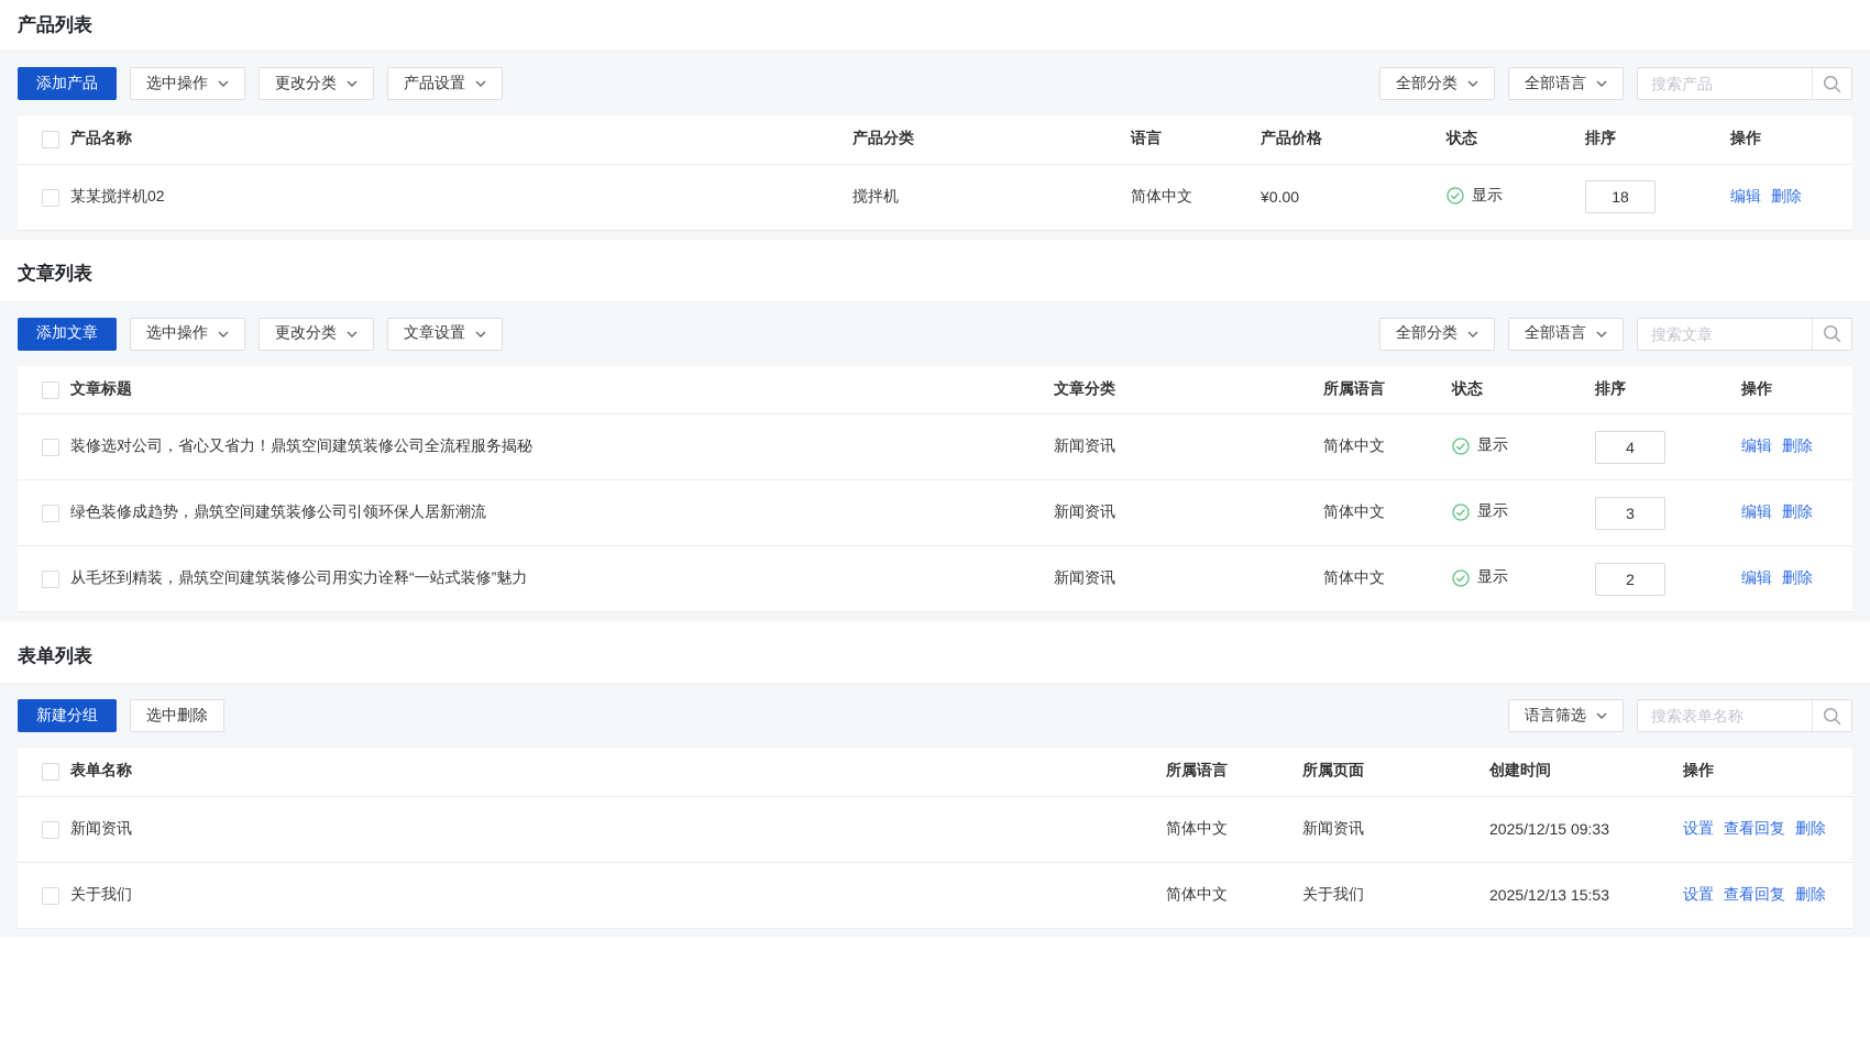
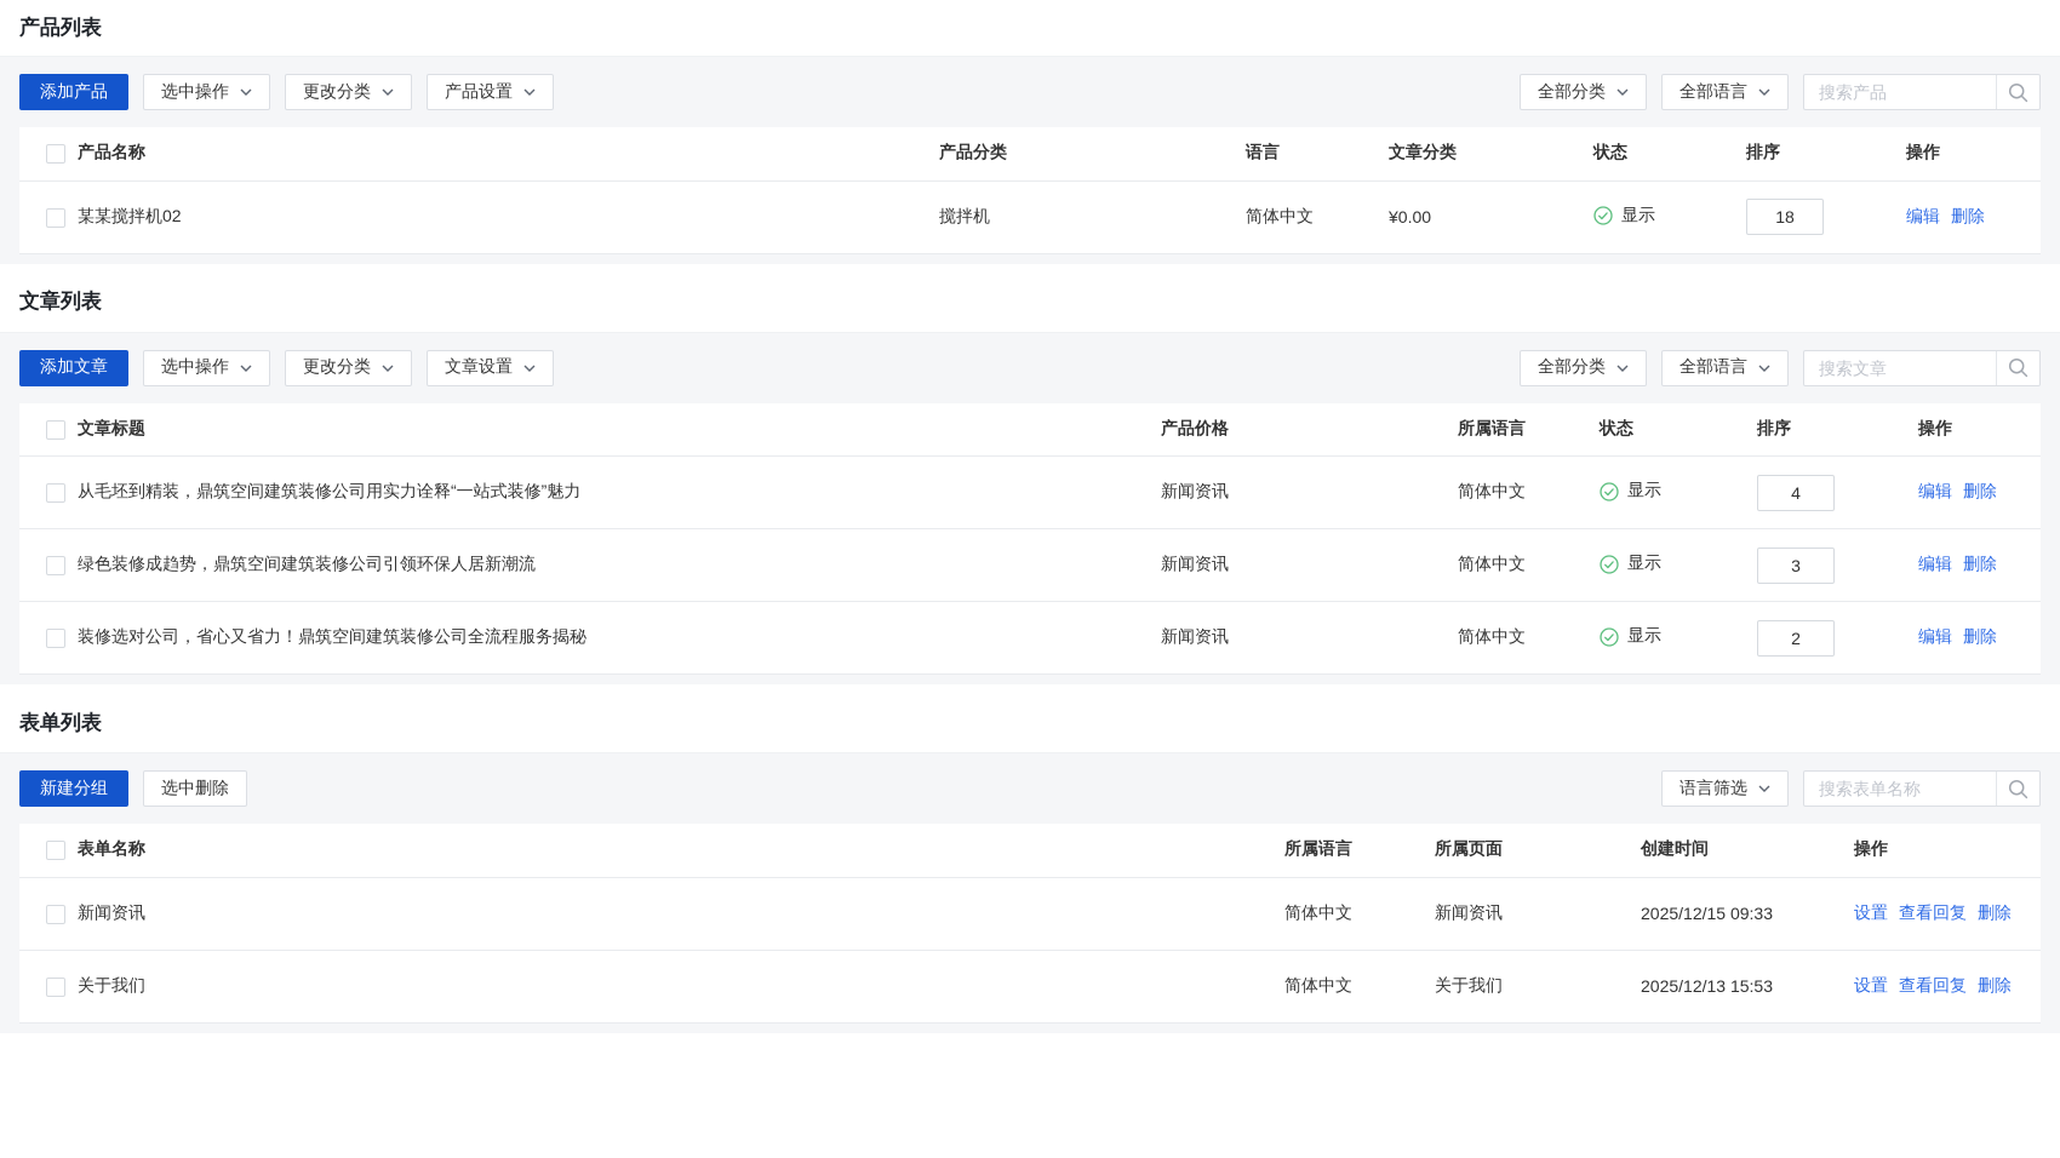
  产品列表
  添加产品
  选中操作
  更改分类
  产品设置
  全部分类
  全部语言
  搜索产品
- 	产品名称	产品分类	语言	产品价格	状态	排序	操作
+ 	产品名称	产品分类	语言	文章分类	状态	排序	操作
  	某某搅拌机02	搅拌机	简体中文	¥0.00	显示	18	编辑 删除
  文章列表
  添加文章
  选中操作
  更改分类
  文章设置
  全部分类
  全部语言
  搜索文章
- 	文章标题	文章分类	所属语言	状态	排序	操作
+ 	文章标题	产品价格	所属语言	状态	排序	操作
- 	装修选对公司，省心又省力！鼎筑空间建筑装修公司全流程服务揭秘	新闻资讯	简体中文	显示	4	编辑 删除
+ 	从毛坯到精装，鼎筑空间建筑装修公司用实力诠释“一站式装修”魅力	新闻资讯	简体中文	显示	4	编辑 删除
  	绿色装修成趋势，鼎筑空间建筑装修公司引领环保人居新潮流	新闻资讯	简体中文	显示	3	编辑 删除
- 	从毛坯到精装，鼎筑空间建筑装修公司用实力诠释“一站式装修”魅力	新闻资讯	简体中文	显示	2	编辑 删除
+ 	装修选对公司，省心又省力！鼎筑空间建筑装修公司全流程服务揭秘	新闻资讯	简体中文	显示	2	编辑 删除
  表单列表
  新建分组
  选中删除
  语言筛选
  搜索表单名称
  	表单名称	所属语言	所属页面	创建时间	操作
  	新闻资讯	简体中文	新闻资讯	2025/12/15 09:33	设置 查看回复 删除
  	关于我们	简体中文	关于我们	2025/12/13 15:53	设置 查看回复 删除
